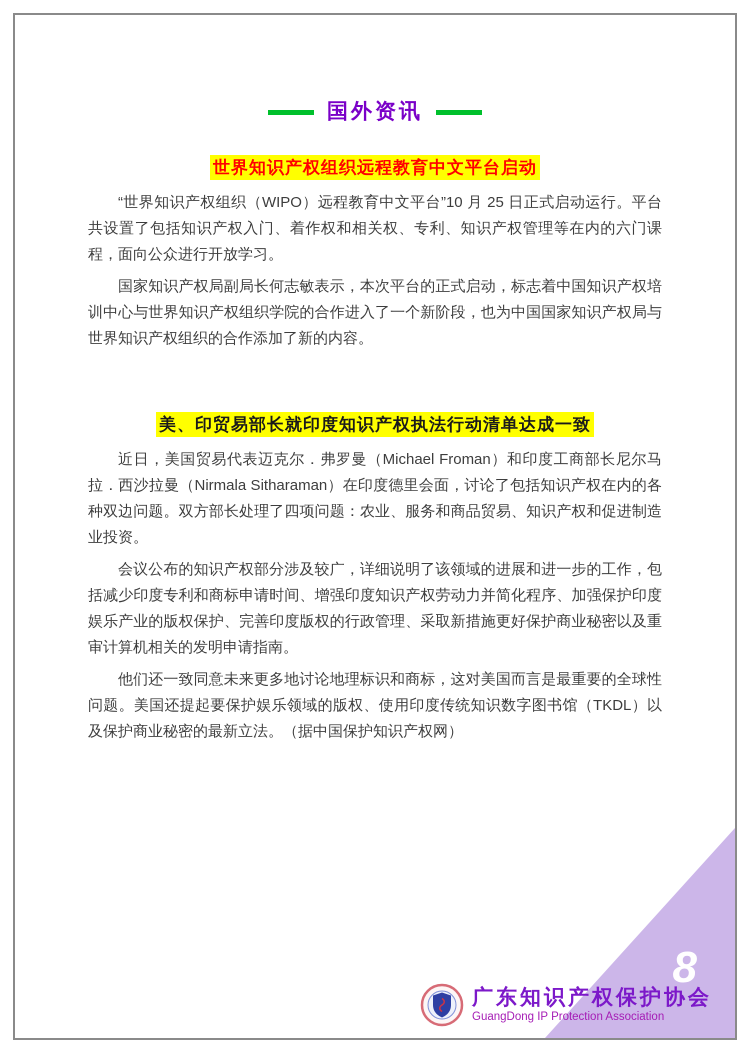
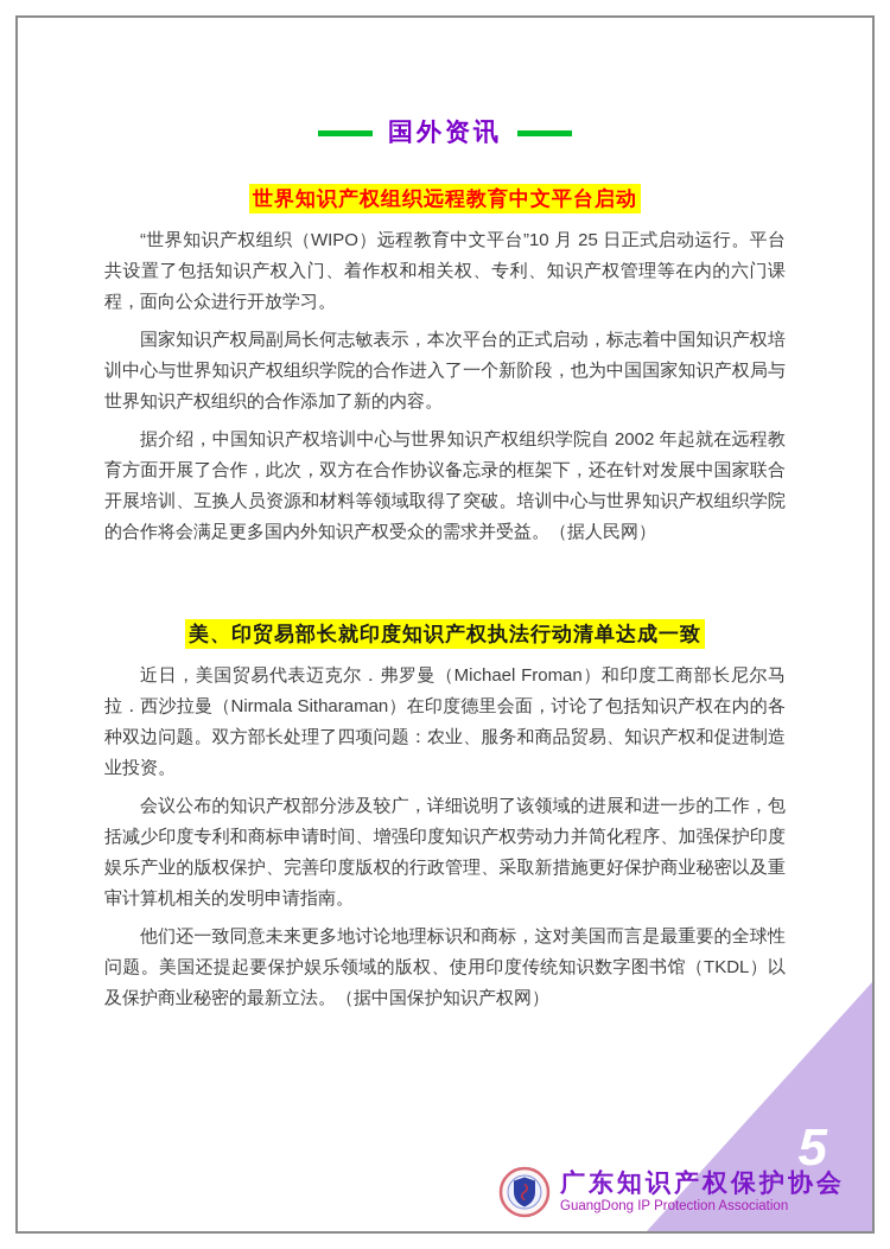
  国外资讯
  世界知识产权组织远程教育中文平台启动
  “世界知识产权组织（WIPO）远程教育中文平台”10 月 25 日正式启动运行。平台共设置了包括知识产权入门、着作权和相关权、专利、知识产权管理等在内的六门课程，面向公众进行开放学习。
  国家知识产权局副局长何志敏表示，本次平台的正式启动，标志着中国知识产权培训中心与世界知识产权组织学院的合作进入了一个新阶段，也为中国国家知识产权局与世界知识产权组织的合作添加了新的内容。
+ 据介绍，中国知识产权培训中心与世界知识产权组织学院自 2002 年起就在远程教育方面开展了合作，此次，双方在合作协议备忘录的框架下，还在针对发展中国家联合开展培训、互换人员资源和材料等领域取得了突破。培训中心与世界知识产权组织学院的合作将会满足更多国内外知识产权受众的需求并受益。（据人民网）
  美、印贸易部长就印度知识产权执法行动清单达成一致
  近日，美国贸易代表迈克尔．弗罗曼（Michael Froman）和印度工商部长尼尔马拉．西沙拉曼（Nirmala Sitharaman）在印度德里会面，讨论了包括知识产权在内的各种双边问题。双方部长处理了四项问题：农业、服务和商品贸易、知识产权和促进制造业投资。
  会议公布的知识产权部分涉及较广，详细说明了该领域的进展和进一步的工作，包括减少印度专利和商标申请时间、增强印度知识产权劳动力并简化程序、加强保护印度娱乐产业的版权保护、完善印度版权的行政管理、采取新措施更好保护商业秘密以及重审计算机相关的发明申请指南。
  他们还一致同意未来更多地讨论地理标识和商标，这对美国而言是最重要的全球性问题。美国还提起要保护娱乐领域的版权、使用印度传统知识数字图书馆（TKDL）以及保护商业秘密的最新立法。（据中国保护知识产权网）
- 8
+ 5
  广东知识产权保护协会
  GuangDong IP Protection Association
